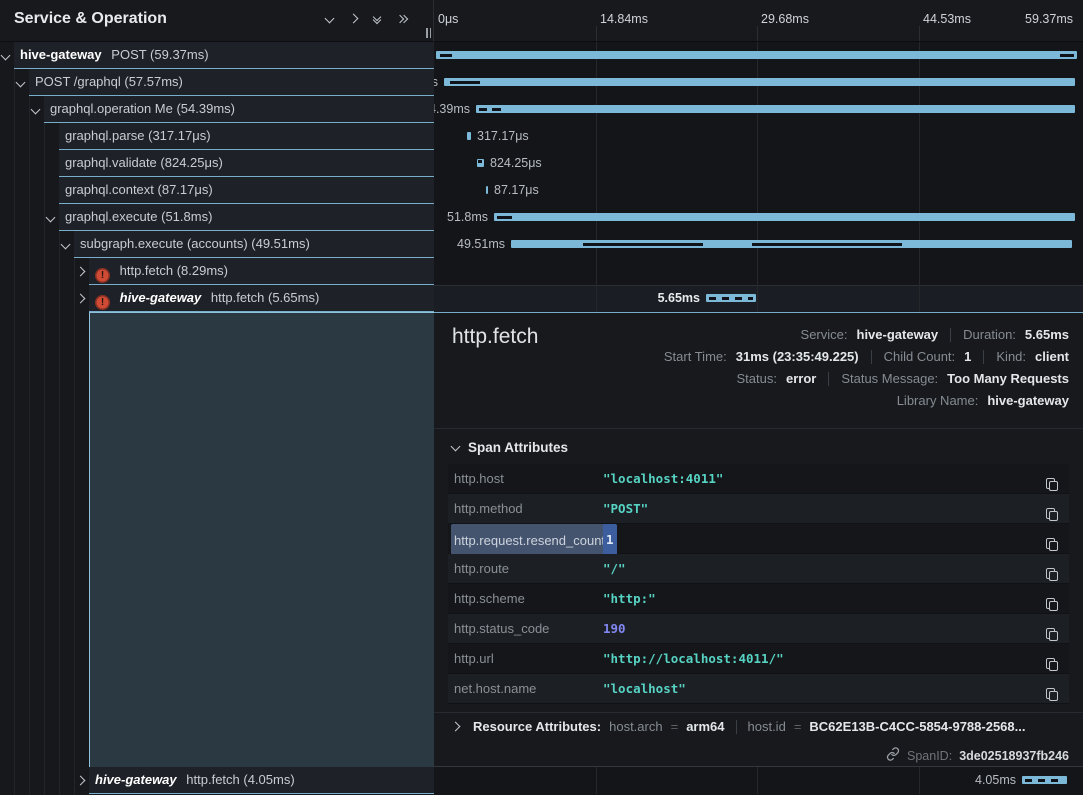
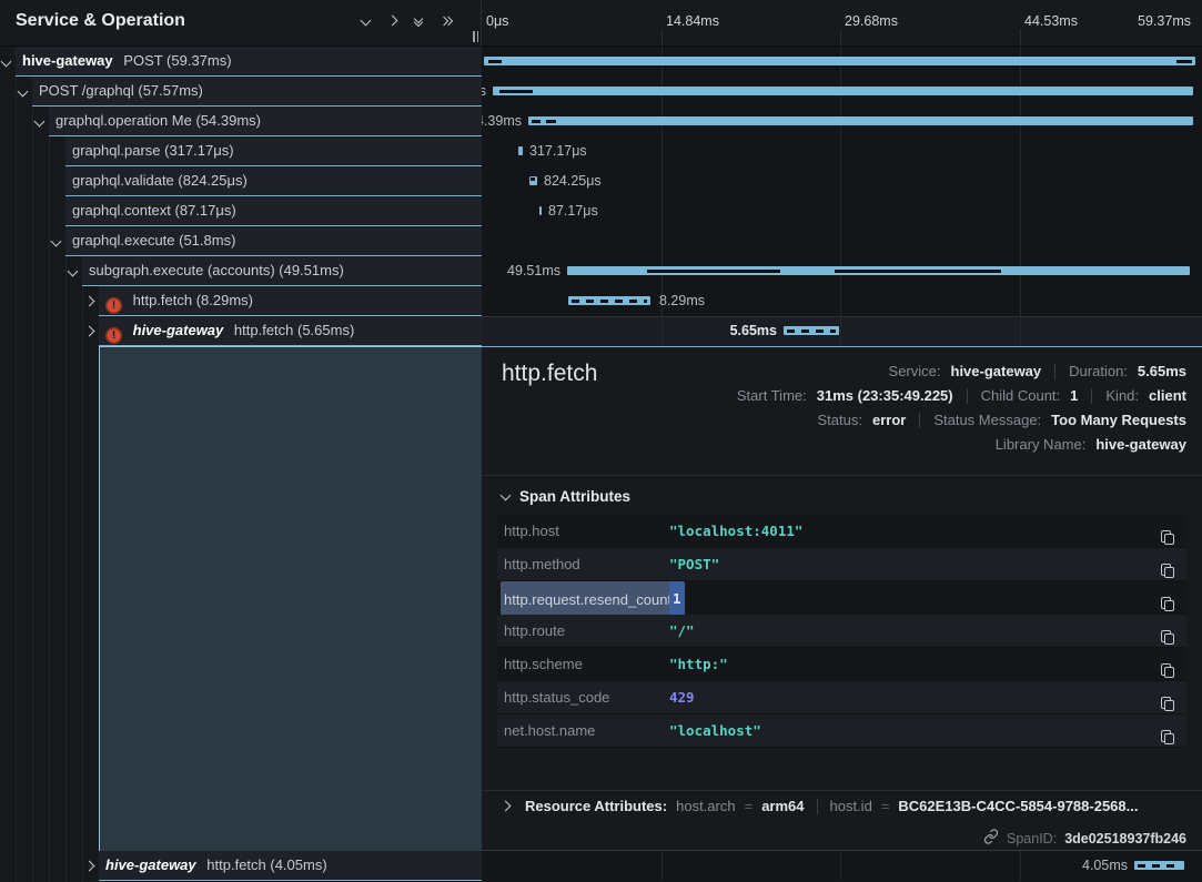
  Service & Operation
  0μs
  14.84ms
  29.68ms
  44.53ms
  59.37ms
  hive-gateway POST (59.37ms)
  POST /graphql (57.57ms)
  graphql.operation Me (54.39ms)
  graphql.parse (317.17μs)
  graphql.validate (824.25μs)
  graphql.context (87.17μs)
  graphql.execute (51.8ms)
  subgraph.execute (accounts) (49.51ms)
  ! http.fetch (8.29ms)
  ! hive-gateway http.fetch (5.65ms)
  hive-gateway http.fetch (4.05ms)
  .39ms
  317.17μs
  824.25μs
  87.17μs
- 51.8ms
  49.51ms
+ 8.29ms
  5.65ms
  http.fetch
  Service:
  hive-gateway
  Duration:
  5.65ms
  Start Time:
  31ms (23:35:49.225)
  Child Count:
  1
  Kind:
  client
  Status:
  error
  Status Message:
  Too Many Requests
  Library Name:
  hive-gateway
  Span Attributes
  http.host
  "localhost:4011"
  http.method
  "POST"
  http.request.resend_coun
  1
  http.route
  "/"
  http.scheme
  "http:"
  http.status_code
- 190
+ 429
- http.url
- "http://localhost:4011/"
  net.host.name
  "localhost"
  Resource Attributes:
  host.arch
  =
  arm64
  host.id
  =
  BC62E13B-C4CC-5854-9788-2568...
  SpanID:
  3de02518937fb246
  4.05ms
